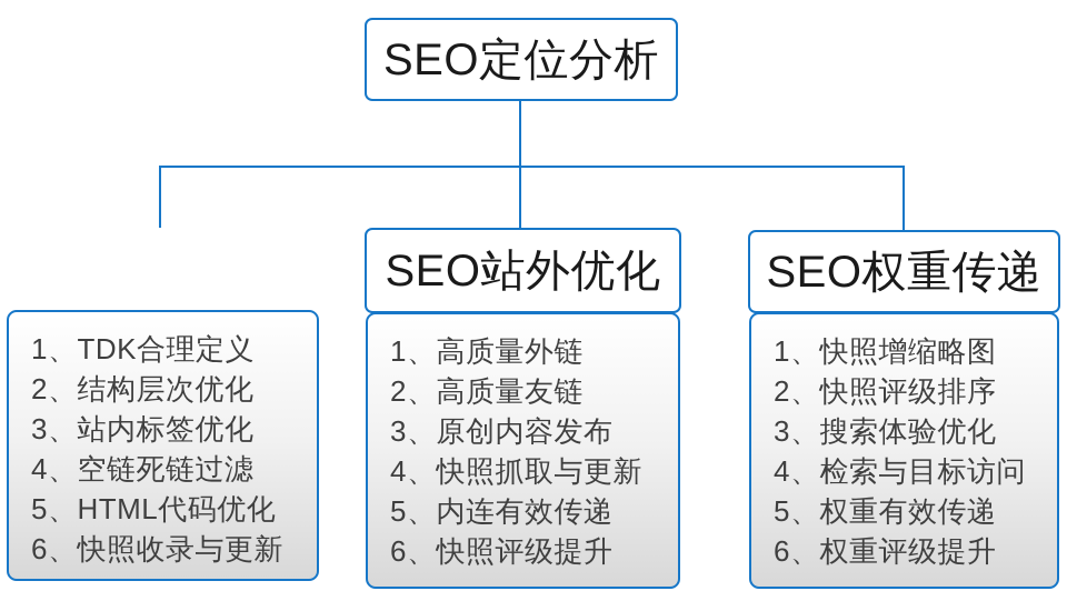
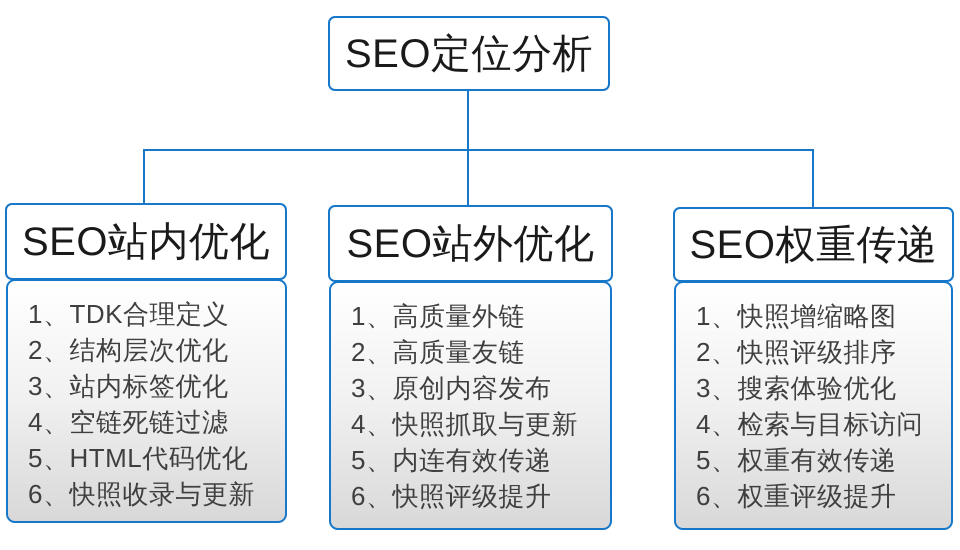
  SEO定位分析
+ SEO站内优化
  1、TDK合理定义
  2、结构层次优化
  3、站内标签优化
  4、空链死链过滤
  5、HTML代码优化
  6、快照收录与更新
  SEO站外优化
  1、高质量外链
  2、高质量友链
  3、原创内容发布
  4、快照抓取与更新
  5、内连有效传递
  6、快照评级提升
  SEO权重传递
  1、快照增缩略图
  2、快照评级排序
  3、搜索体验优化
  4、检索与目标访问
  5、权重有效传递
  6、权重评级提升
